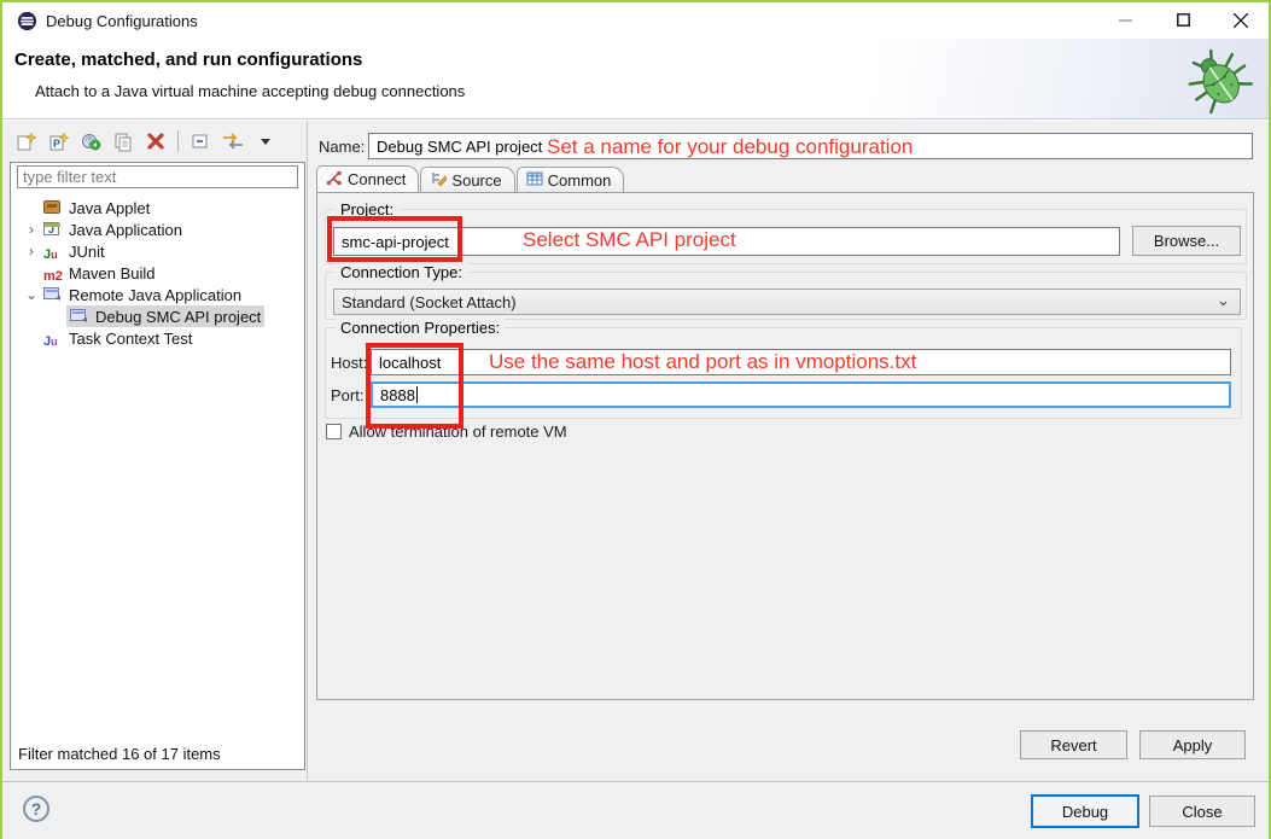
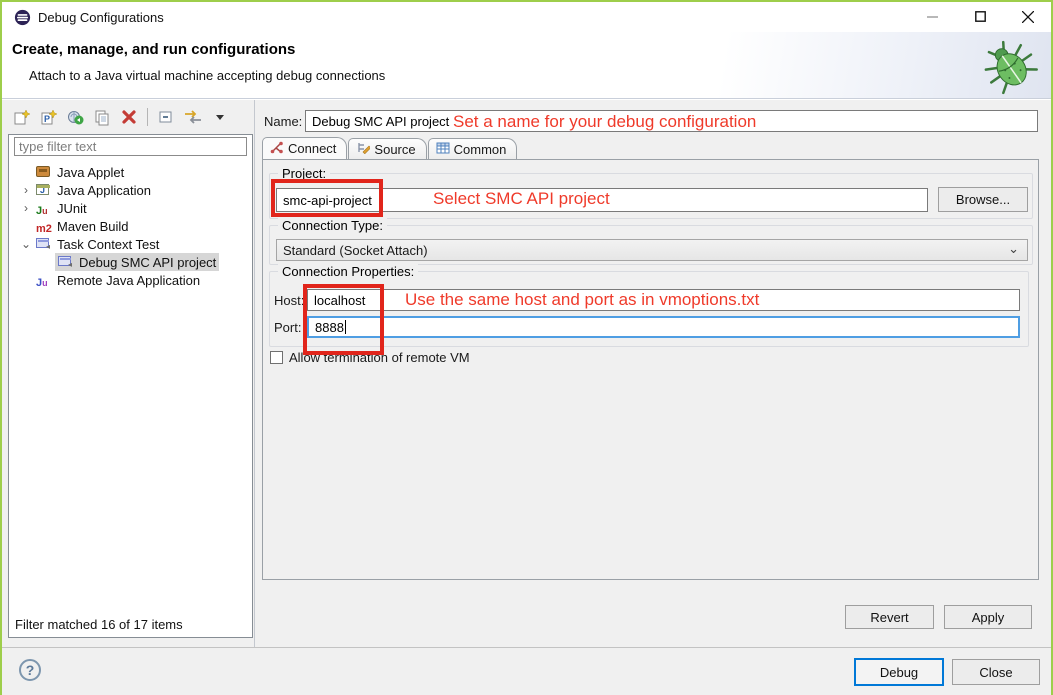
  Debug Configurations
- Create, matched, and run configurations
+ Create, manage, and run configurations
  Attach to a Java virtual machine accepting debug connections
  P
  type filter text
  Java Applet
  ›
  J
  Java Application
  ›
  Ju
  JUnit
  m2
  Maven Build
  ⌄
- Remote Java Application
+ Task Context Test
  Debug SMC API project
  Ju
- Task Context Test
+ Remote Java Application
  Filter matched 16 of 17 items
  Name:
  Debug SMC API project
  Set a name for your debug configuration
  Connect
  Source
  Common
  Project:
  smc-api-project
  Browse...
  Select SMC API project
  Connection Type:
  Standard (Socket Attach)
  ⌄
  Connection Properties:
  Host:
  localhost
  Use the same host and port as in vmoptions.txt
  Port:
  8888
  Allow termination of remote VM
  Revert
  Apply
  ?
  Debug
  Close
